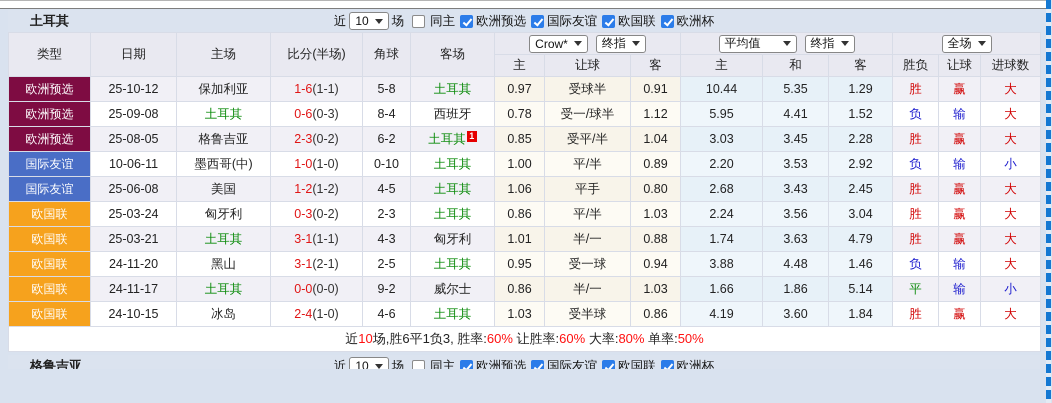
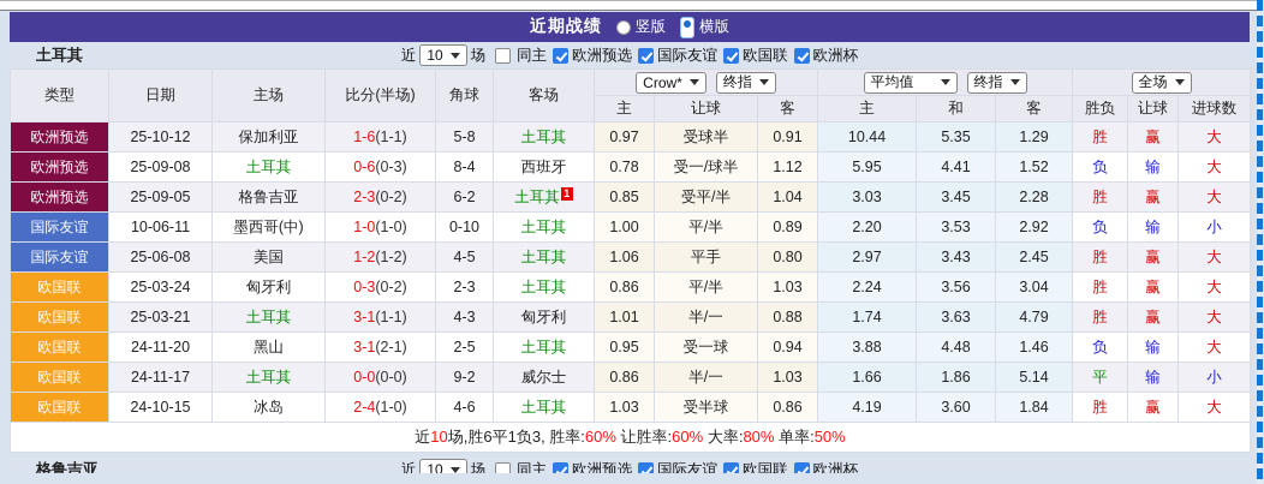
+ 近期战绩
+ 竖版
+ 横版
  土耳其
  近
  10
  场
  同主
  欧洲预选
  国际友谊
  欧国联
  欧洲杯
  类型	日期	主场	比分(半场)	角球	客场	Crow* 终指	平均值 终指	全场
  主	让球	客	主	和	客	胜负	让球	进球数
  欧洲预选	25-10-12	保加利亚	1-6(1-1)	5-8	土耳其	0.97	受球半	0.91	10.44	5.35	1.29	胜	赢	大
  欧洲预选	25-09-08	土耳其	0-6(0-3)	8-4	西班牙	0.78	受一/球半	1.12	5.95	4.41	1.52	负	输	大
- 欧洲预选	25-08-05	格鲁吉亚	2-3(0-2)	6-2	土耳其 1	0.85	受平/半	1.04	3.03	3.45	2.28	胜	赢	大
+ 欧洲预选	25-09-05	格鲁吉亚	2-3(0-2)	6-2	土耳其 1	0.85	受平/半	1.04	3.03	3.45	2.28	胜	赢	大
  国际友谊	10-06-11	墨西哥(中)	1-0(1-0)	0-10	土耳其	1.00	平/半	0.89	2.20	3.53	2.92	负	输	小
- 国际友谊	25-06-08	美国	1-2(1-2)	4-5	土耳其	1.06	平手	0.80	2.68	3.43	2.45	胜	赢	大
+ 国际友谊	25-06-08	美国	1-2(1-2)	4-5	土耳其	1.06	平手	0.80	2.97	3.43	2.45	胜	赢	大
  欧国联	25-03-24	匈牙利	0-3(0-2)	2-3	土耳其	0.86	平/半	1.03	2.24	3.56	3.04	胜	赢	大
  欧国联	25-03-21	土耳其	3-1(1-1)	4-3	匈牙利	1.01	半/一	0.88	1.74	3.63	4.79	胜	赢	大
  欧国联	24-11-20	黑山	3-1(2-1)	2-5	土耳其	0.95	受一球	0.94	3.88	4.48	1.46	负	输	大
  欧国联	24-11-17	土耳其	0-0(0-0)	9-2	威尔士	0.86	半/一	1.03	1.66	1.86	5.14	平	输	小
  欧国联	24-10-15	冰岛	2-4(1-0)	4-6	土耳其	1.03	受半球	0.86	4.19	3.60	1.84	胜	赢	大
  近10场,胜6平1负3, 胜率:60% 让胜率:60% 大率:80% 单率:50%
  格鲁吉亚
  近
  10
  场
  同主
  欧洲预选
  国际友谊
  欧国联
  欧洲杯
